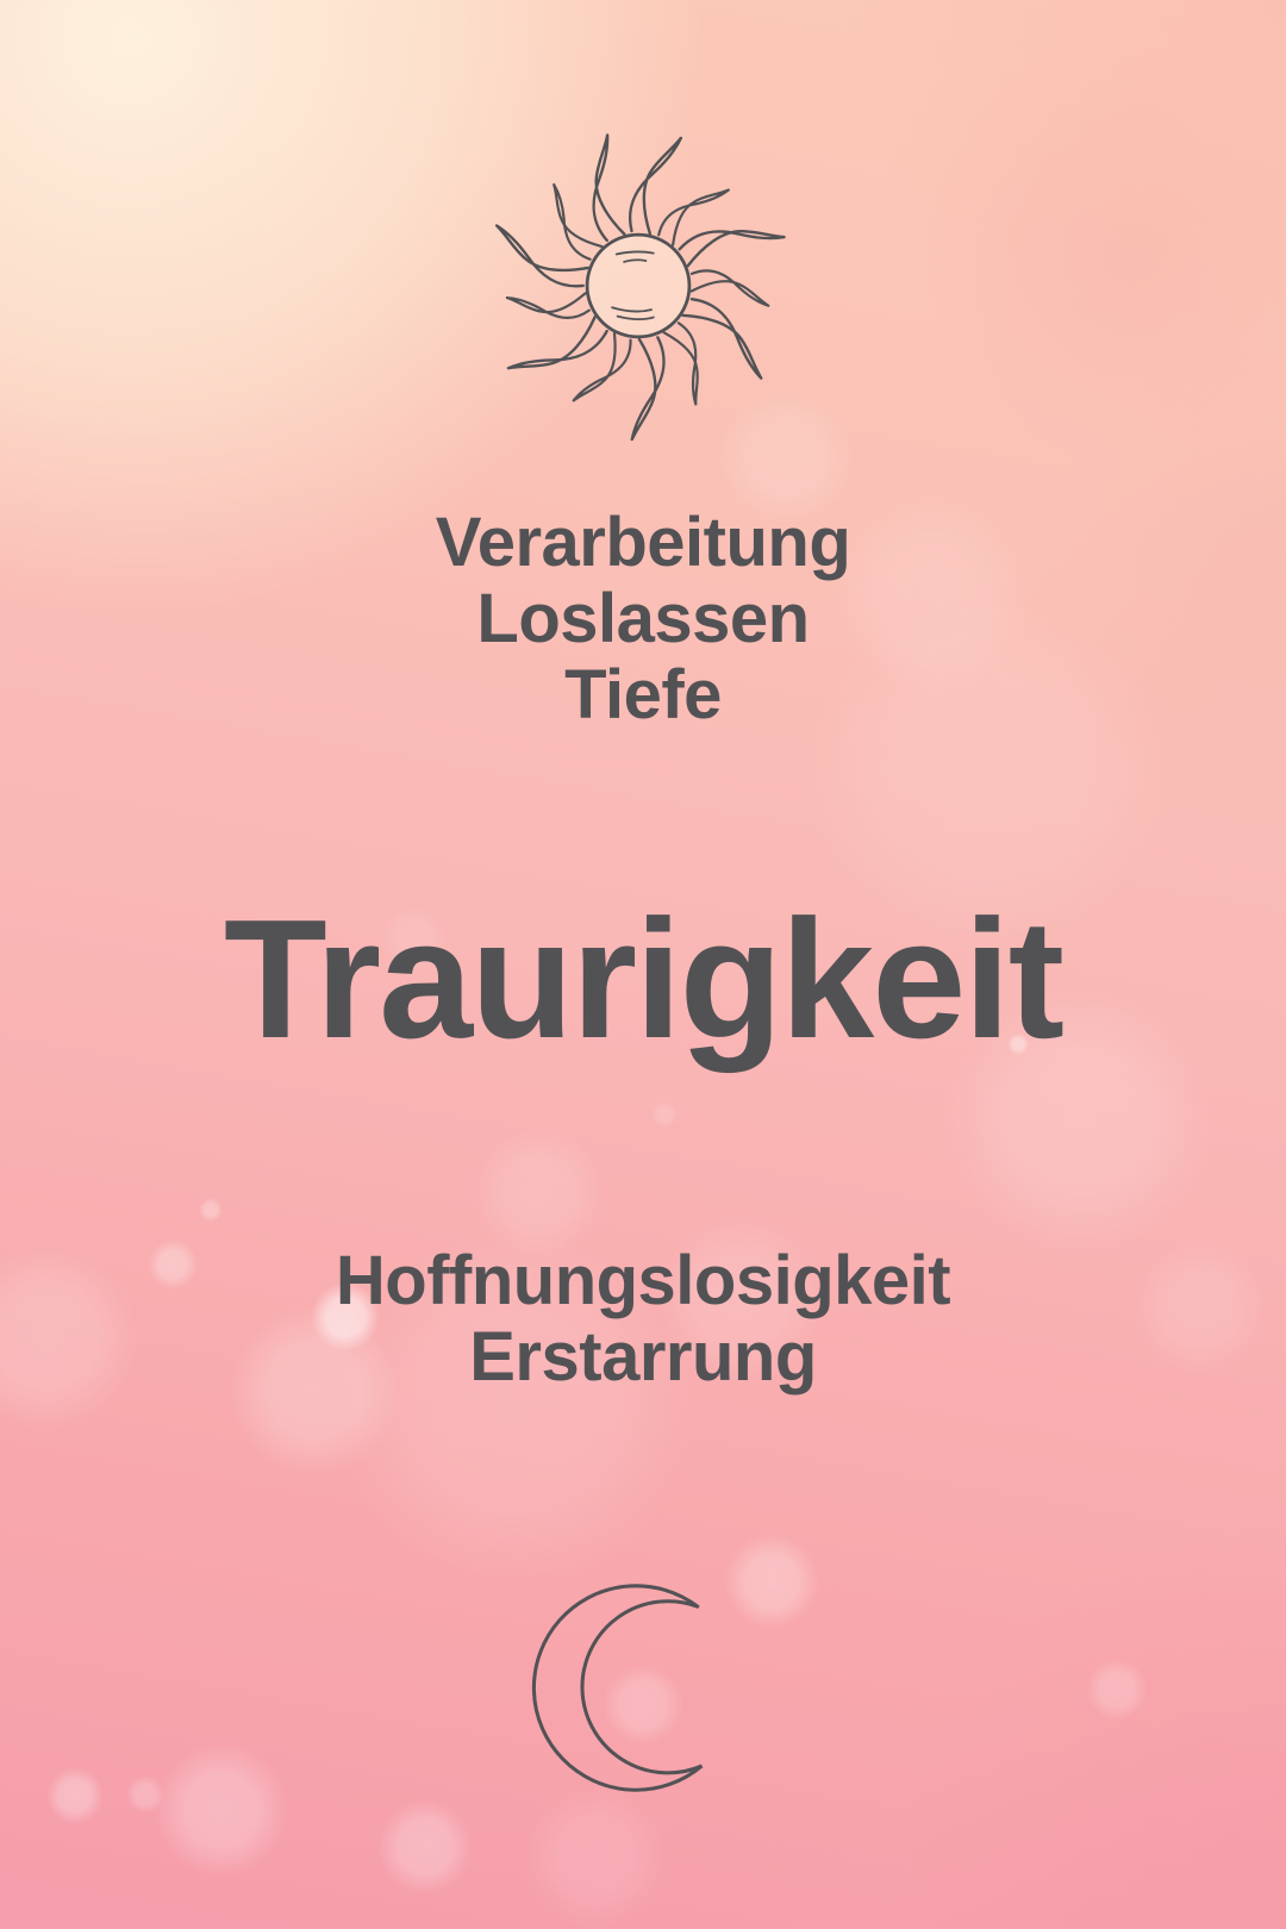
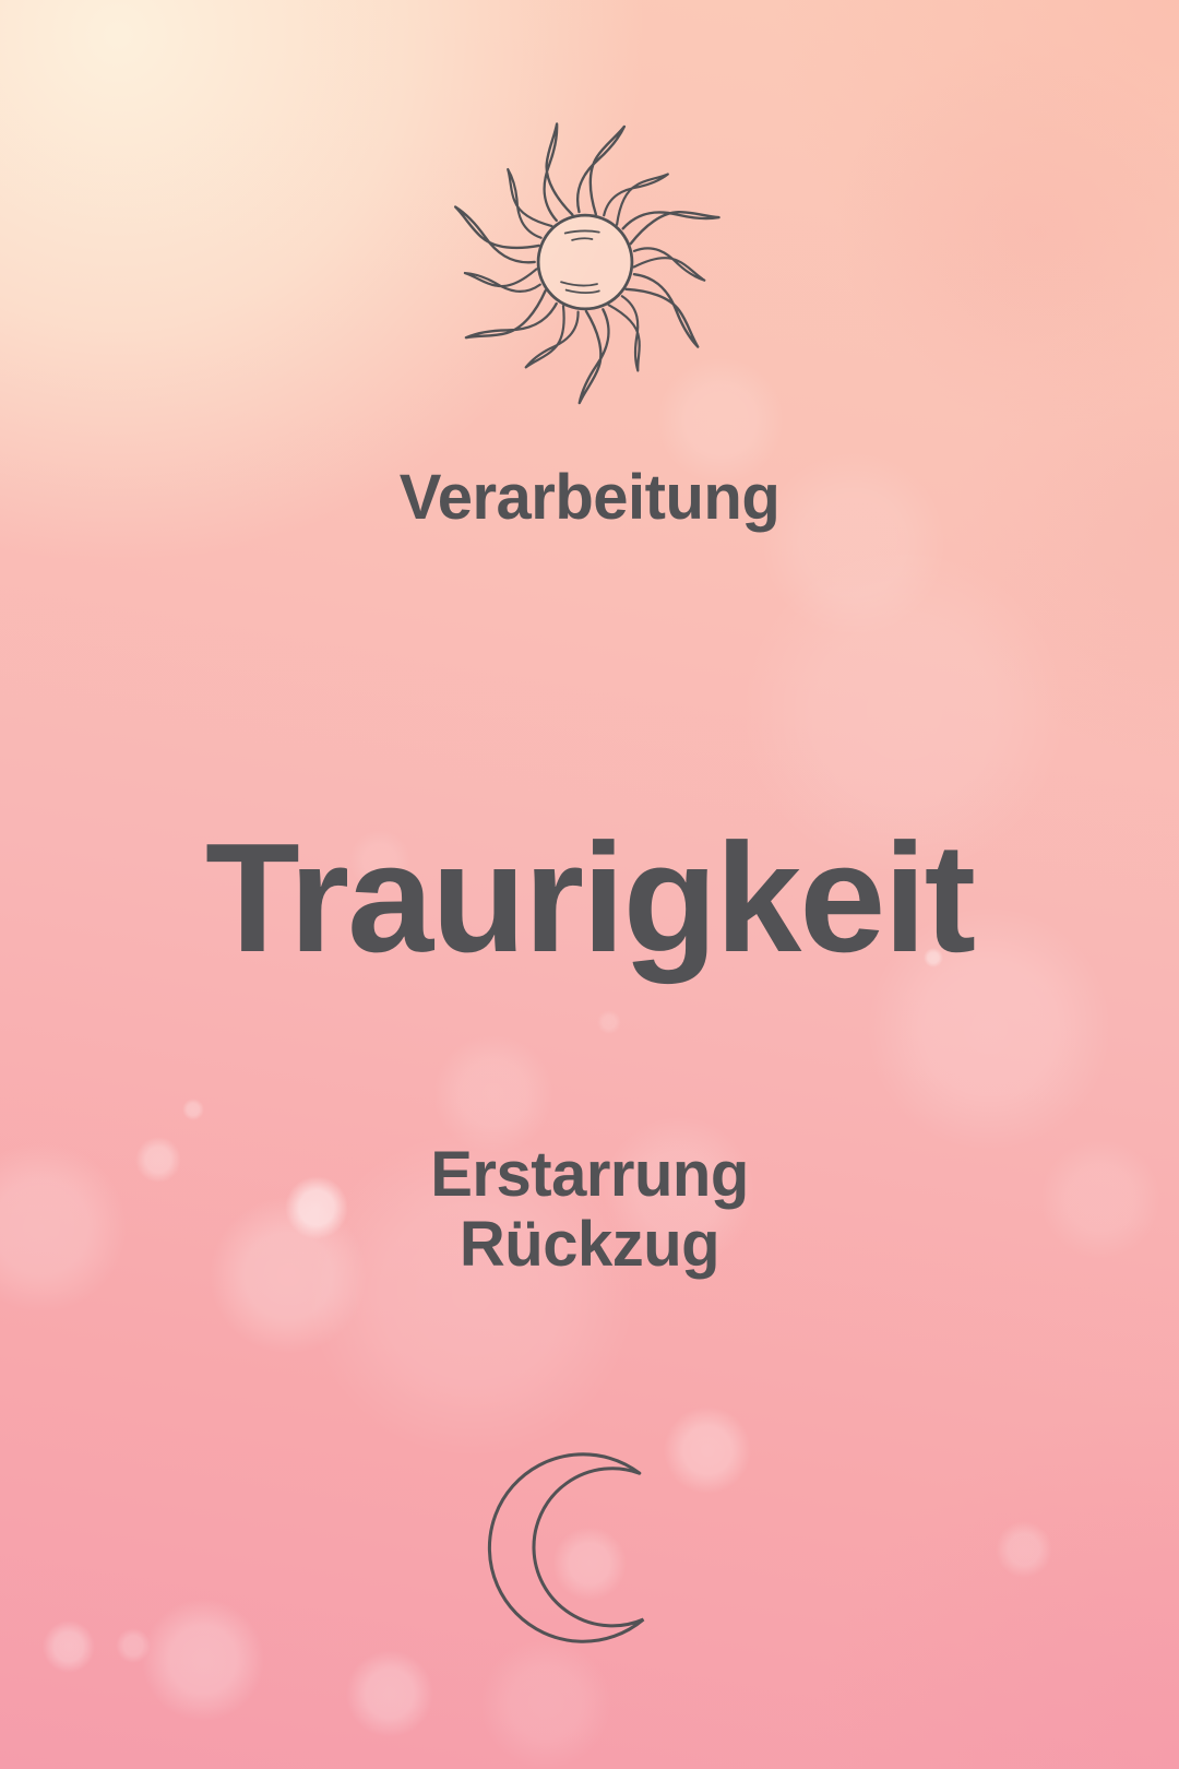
  Verarbeitung
- Loslassen
- Tiefe
  Traurigkeit
- Hoffnungslosigkeit
  Erstarrung
+ Rückzug
